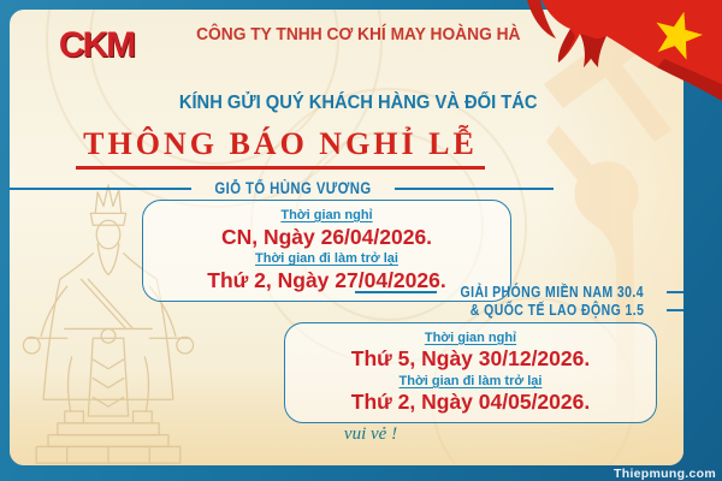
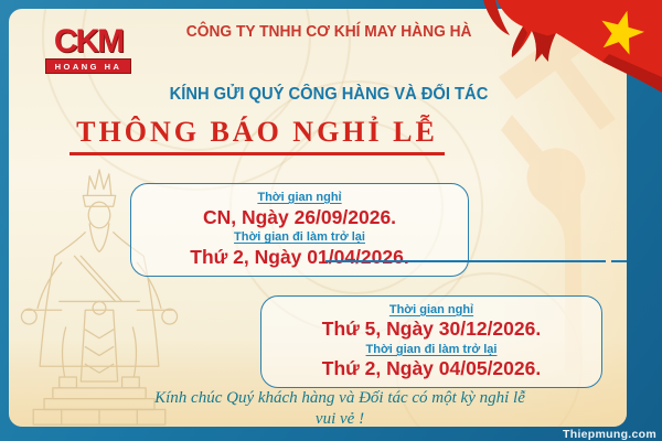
  CKM
+ HOANG HA
- CÔNG TY TNHH CƠ KHÍ MAY HOÀNG HÀ
+ CÔNG TY TNHH CƠ KHÍ MAY HÀNG HÀ
- KÍNH GỬI QUÝ KHÁCH HÀNG VÀ ĐỐI TÁC
+ KÍNH GỬI QUÝ CÔNG HÀNG VÀ ĐỐI TÁC
  THÔNG BÁO NGHỈ LỄ
- GIỖ TỔ HÙNG VƯƠNG
  Thời gian nghỉ
- CN, Ngày 26/04/2026.
+ CN, Ngày 26/09/2026.
  Thời gian đi làm trở lại
- Thứ 2, Ngày 27/04/2026.
+ Thứ 2, Ngày 01/04/2026.
- GIẢI PHÓNG MIỀN NAM 30.4
- & QUỐC TẾ LAO ĐỘNG 1.5
  Thời gian nghỉ
  Thứ 5, Ngày 30/12/2026.
  Thời gian đi làm trở lại
  Thứ 2, Ngày 04/05/2026.
+ Kính chúc Quý khách hàng và Đối tác có một kỳ nghỉ lễ
  vui vẻ !
  Thiepmung.com
